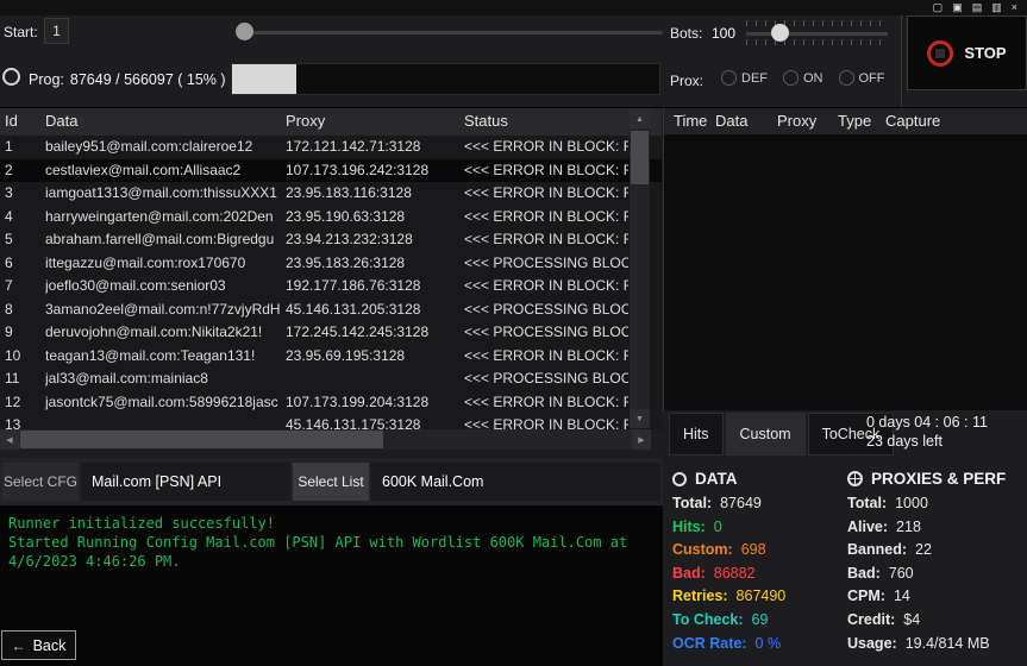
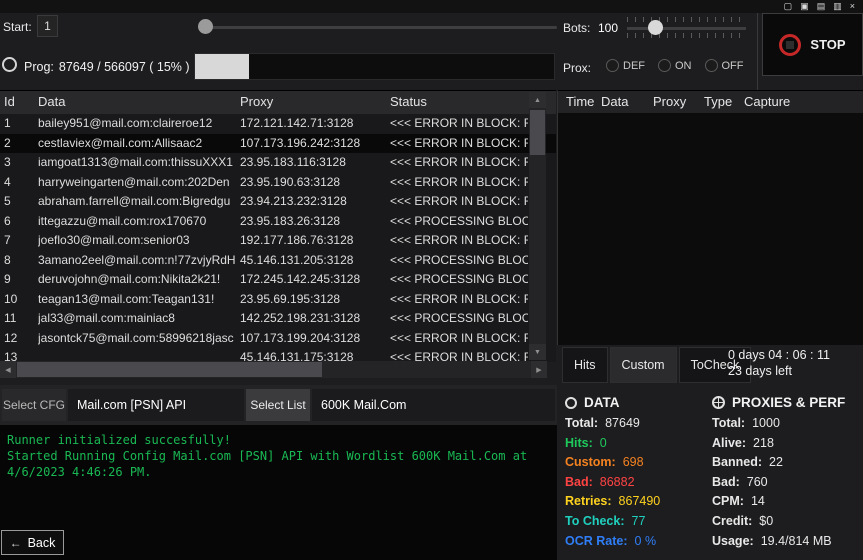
  ▢
  ▣
  ▤
  ▥
  ×
  Start:
  1
  Bots:
  100
  STOP
  Prog:
  87649 / 566097 ( 15% )
  Prox:
  DEF
  ON
  OFF
  Id
  Data
  Proxy
  Status
  1
  bailey951@mail.com:claireroe12
  172.121.142.71:3128
  <<< ERROR IN BLOCK:
  2
  cestlaviex@mail.com:Allisaac2
  107.173.196.242:3128
  <<< ERROR IN BLOCK:
  3
  iamgoat1313@mail.com:thissuXXX1
  23.95.183.116:3128
  <<< ERROR IN BLOCK:
  4
  harryweingarten@mail.com:202Den
  23.95.190.63:3128
  <<< ERROR IN BLOCK:
  5
  abraham.farrell@mail.com:Bigredgu
  23.94.213.232:3128
  <<< ERROR IN BLOCK:
  6
  ittegazzu@mail.com:rox170670
  23.95.183.26:3128
  <<< PROCESSING BLOC
  7
  joeflo30@mail.com:senior03
  192.177.186.76:3128
  <<< ERROR IN BLOCK:
  8
  3amano2eel@mail.com:n!77zvjyRdH
  45.146.131.205:3128
  <<< PROCESSING BLOC
  9
  deruvojohn@mail.com:Nikita2k21!
  172.245.142.245:3128
  <<< PROCESSING BLOC
  10
  teagan13@mail.com:Teagan131!
  23.95.69.195:3128
  <<< ERROR IN BLOCK:
  11
  jal33@mail.com:mainiac8
+ 142.252.198.231:3128
  <<< PROCESSING BLOC
  12
  jasontck75@mail.com:58996218jasc
  107.173.199.204:3128
  <<< ERROR IN BLOCK:
  13
  45.146.131.175:3128
  <<< ERROR IN BLOCK:
  Time
  Data
  Proxy
  Type
  Capture
  Hits
  Custom
  ToCheck
  0 days 04 : 06 : 11
  23 days left
  Select CFG
  Mail.com [PSN] API
  Select List
  600K Mail.Com
  Runner initialized succesfully!
  Started Running Config Mail.com [PSN] API with Wordlist 600K Mail.Com at
  4/6/2023 4:46:26 PM.
  ←
  Back
  DATA
  Total: 87649
  Hits: 0
  Custom: 698
  Bad: 86882
  Retries: 867490
- To Check: 69
+ To Check: 77
  OCR Rate: 0 %
  PROXIES & PERF
  Total: 1000
  Alive: 218
  Banned: 22
  Bad: 760
  CPM: 14
- Credit: $4
+ Credit: $0
  Usage: 19.4/814 MB
